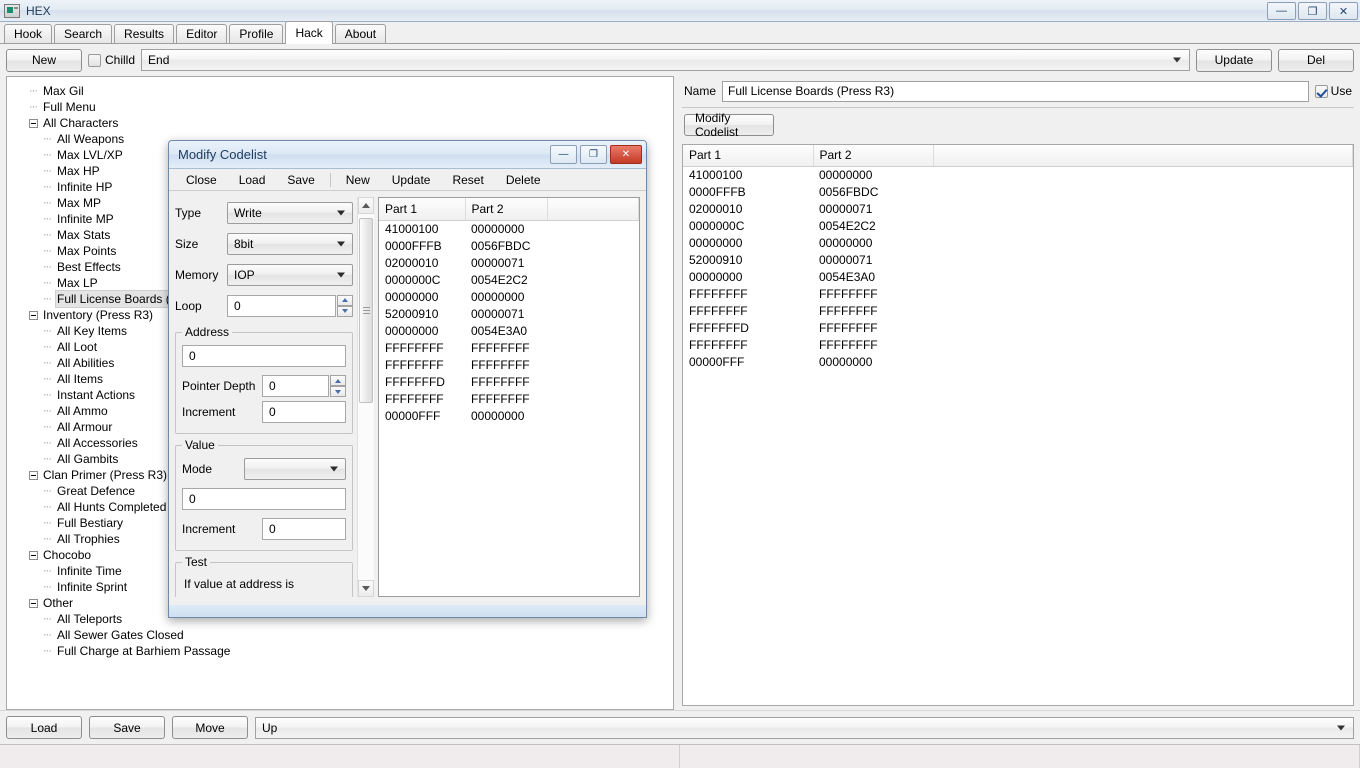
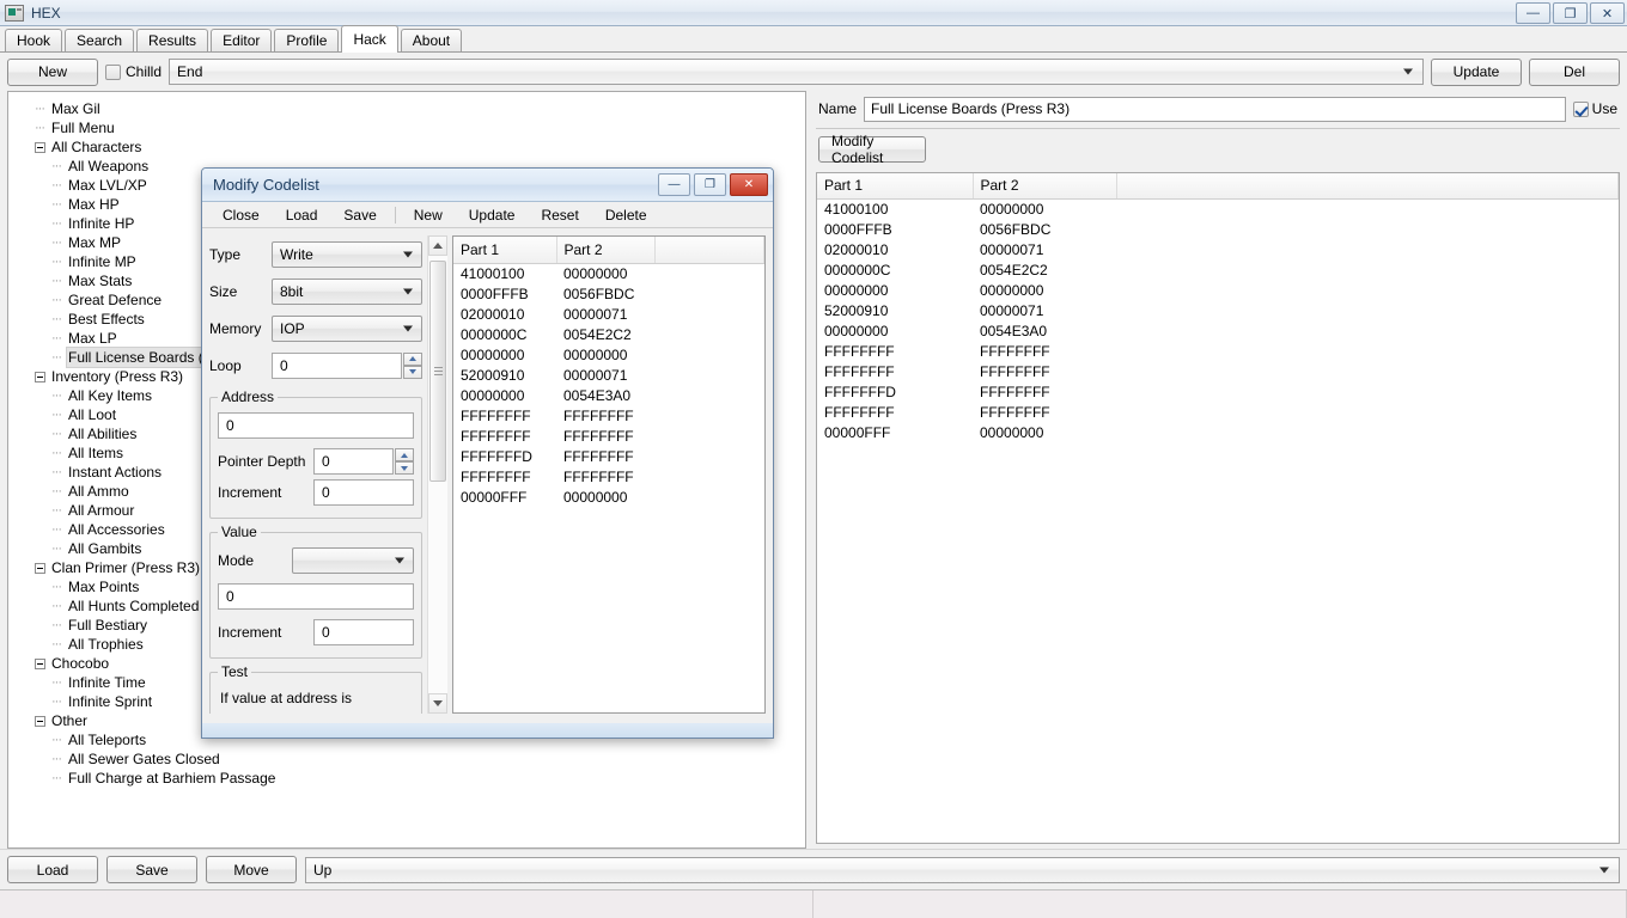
  HEX
  —
  ❐
  ✕
  Hook
  Search
  Results
  Editor
  Profile
  Hack
  About
  New
  Chilld
  End
  Update
  Del
  ···
  Max Gil
  ···
  Full Menu
  All Characters
  ···
  All Weapons
  ···
  Max LVL/XP
  ···
  Max HP
  ···
  Infinite HP
  ···
  Max MP
  ···
  Infinite MP
  ···
  Max Stats
  ···
- Max Points
+ Great Defence
  ···
  Best Effects
  ···
  Max LP
  ···
  Full License Boards
  Inventory (Press R3)
  ···
  All Key Items
  ···
  All Loot
  ···
  All Abilities
  ···
  All Items
  ···
  Instant Actions
  ···
  All Ammo
  ···
  All Armour
  ···
  All Accessories
  ···
  All Gambits
  Clan Primer (Press R3)
  ···
- Great Defence
+ Max Points
  ···
  All Hunts Completed
  ···
  Full Bestiary
  ···
  All Trophies
  Chocobo
  ···
  Infinite Time
  ···
  Infinite Sprint
  Other
  ···
  All Teleports
  ···
  All Sewer Gates Closed
  ···
  Full Charge at Barhiem Passage
  Name
  Full License Boards (Press R3)
  Use
  Modify Codelist
  Part 1	Part 2
  41000100	00000000
  0000FFFB	0056FBDC
  02000010	00000071
  0000000C	0054E2C2
  00000000	00000000
  52000910	00000071
  00000000	0054E3A0
  FFFFFFFF	FFFFFFFF
  FFFFFFFF	FFFFFFFF
  FFFFFFFD	FFFFFFFF
  FFFFFFFF	FFFFFFFF
  00000FFF	00000000
  Load
  Save
  Move
  Up
  Modify Codelist
  —
  ❐
  ✕
  Close
  Load
  Save
  New
  Update
  Reset
  Delete
  Type
  Write
  Size
  8bit
  Memory
  IOP
  Loop
  0
  Address
  0
  Pointer Depth
  0
  Increment
  0
  Value
  Mode
  0
  Increment
  0
  Test
  If value at address is
  Part 1	Part 2
  41000100	00000000
  0000FFFB	0056FBDC
  02000010	00000071
  0000000C	0054E2C2
  00000000	00000000
  52000910	00000071
  00000000	0054E3A0
  FFFFFFFF	FFFFFFFF
  FFFFFFFF	FFFFFFFF
  FFFFFFFD	FFFFFFFF
  FFFFFFFF	FFFFFFFF
  00000FFF	00000000
